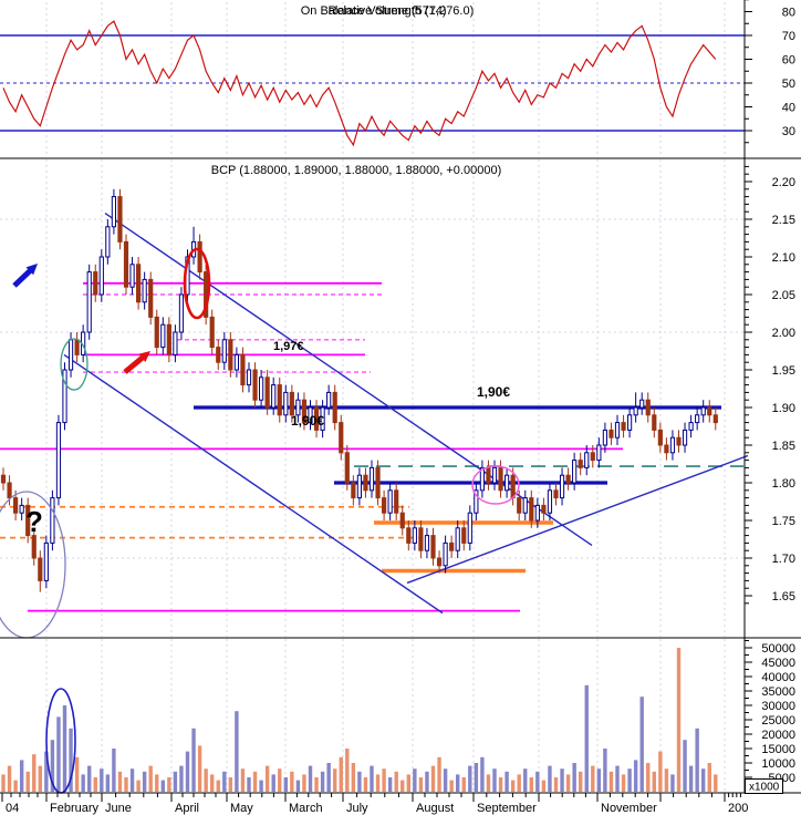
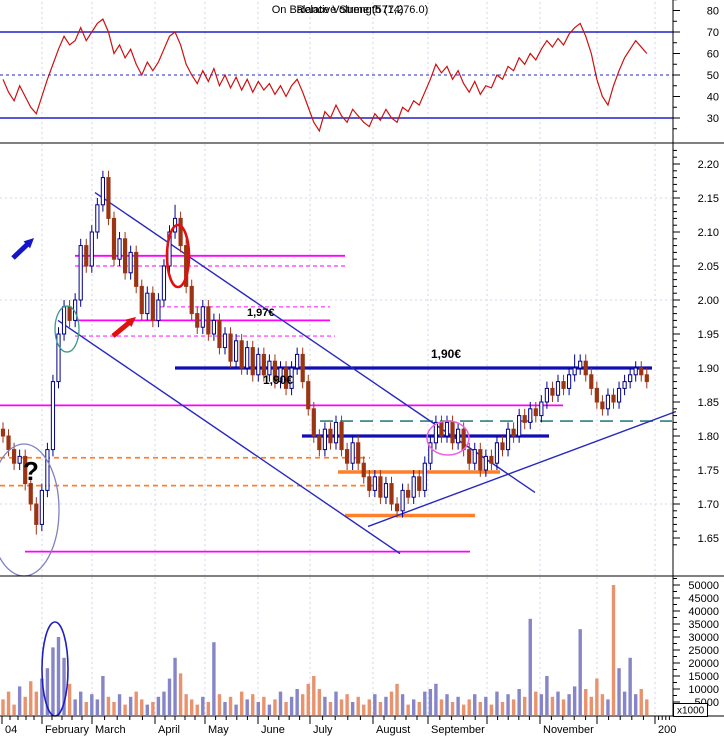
  1,97€
  1,90€
  1,90€
  ?
  30
  40
  50
  60
  70
  80
  1.65
  1.70
  1.75
  1.80
  1.85
  1.90
  1.95
  2.00
  2.05
  2.10
  2.15
  2.20
  10000
  15000
  20000
  25000
  30000
  35000
  40000
  45000
  50000
  04
  February
- June
+ March
  April
  May
- March
+ June
  July
  August
  September
  November
  200
  On Balance Volume (577,276.0)
  Relative Strength (14)
- BCP (1.88000, 1.89000, 1.88000, 1.88000, +0.00000)
  x1000
